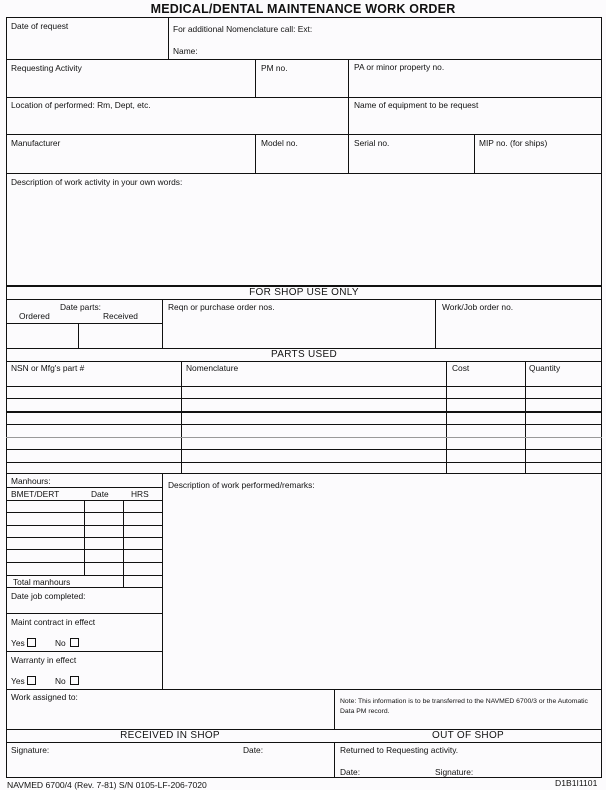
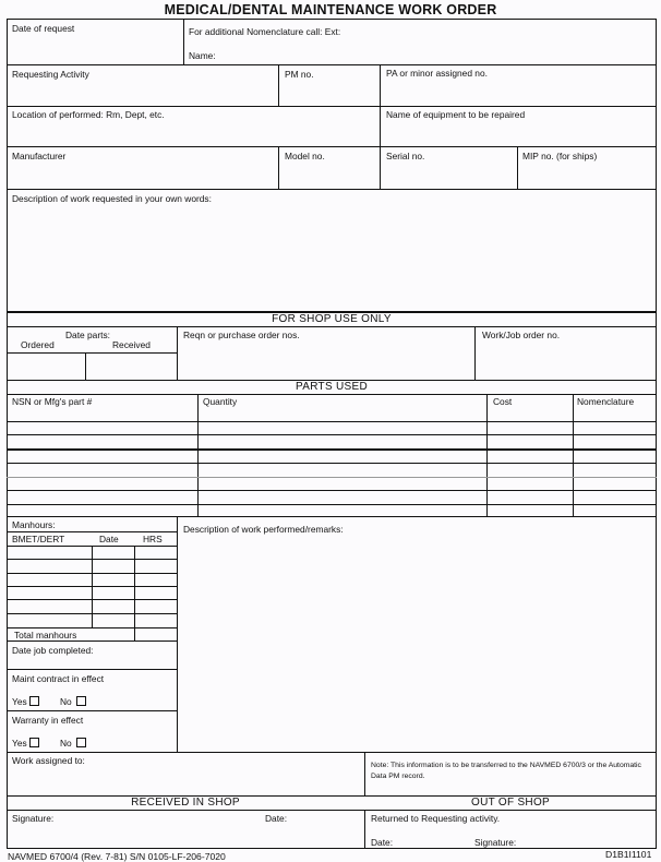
  MEDICAL/DENTAL MAINTENANCE WORK ORDER
  Date of request
  For additional Nomenclature call: Ext:
  Name:
  Requesting Activity
  PM no.
- PA or minor property no.
+ PA or minor assigned no.
  Location of performed: Rm, Dept, etc.
- Name of equipment to be request
+ Name of equipment to be repaired
  Manufacturer
  Model no.
  Serial no.
  MIP no. (for ships)
- Description of work activity in your own words:
+ Description of work requested in your own words:
  FOR SHOP USE ONLY
  Date parts:
  Ordered
  Received
  Reqn or purchase order nos.
  Work/Job order no.
  PARTS USED
  NSN or Mfg's part #
- Nomenclature
+ Quantity
  Cost
- Quantity
+ Nomenclature
  Manhours:
  BMET/DERT
  Date
  HRS
  Total manhours
  Date job completed:
  Maint contract in effect
  Yes
  No
  Warranty in effect
  Yes
  No
  Description of work performed/remarks:
  Work assigned to:
  RECEIVED IN SHOP
  OUT OF SHOP
  Signature:
  Date:
  Returned to Requesting activity.
  Date:
  Signature:
  NAVMED 6700/4 (Rev. 7-81) S/N 0105-LF-206-7020
  D1B1I1101
